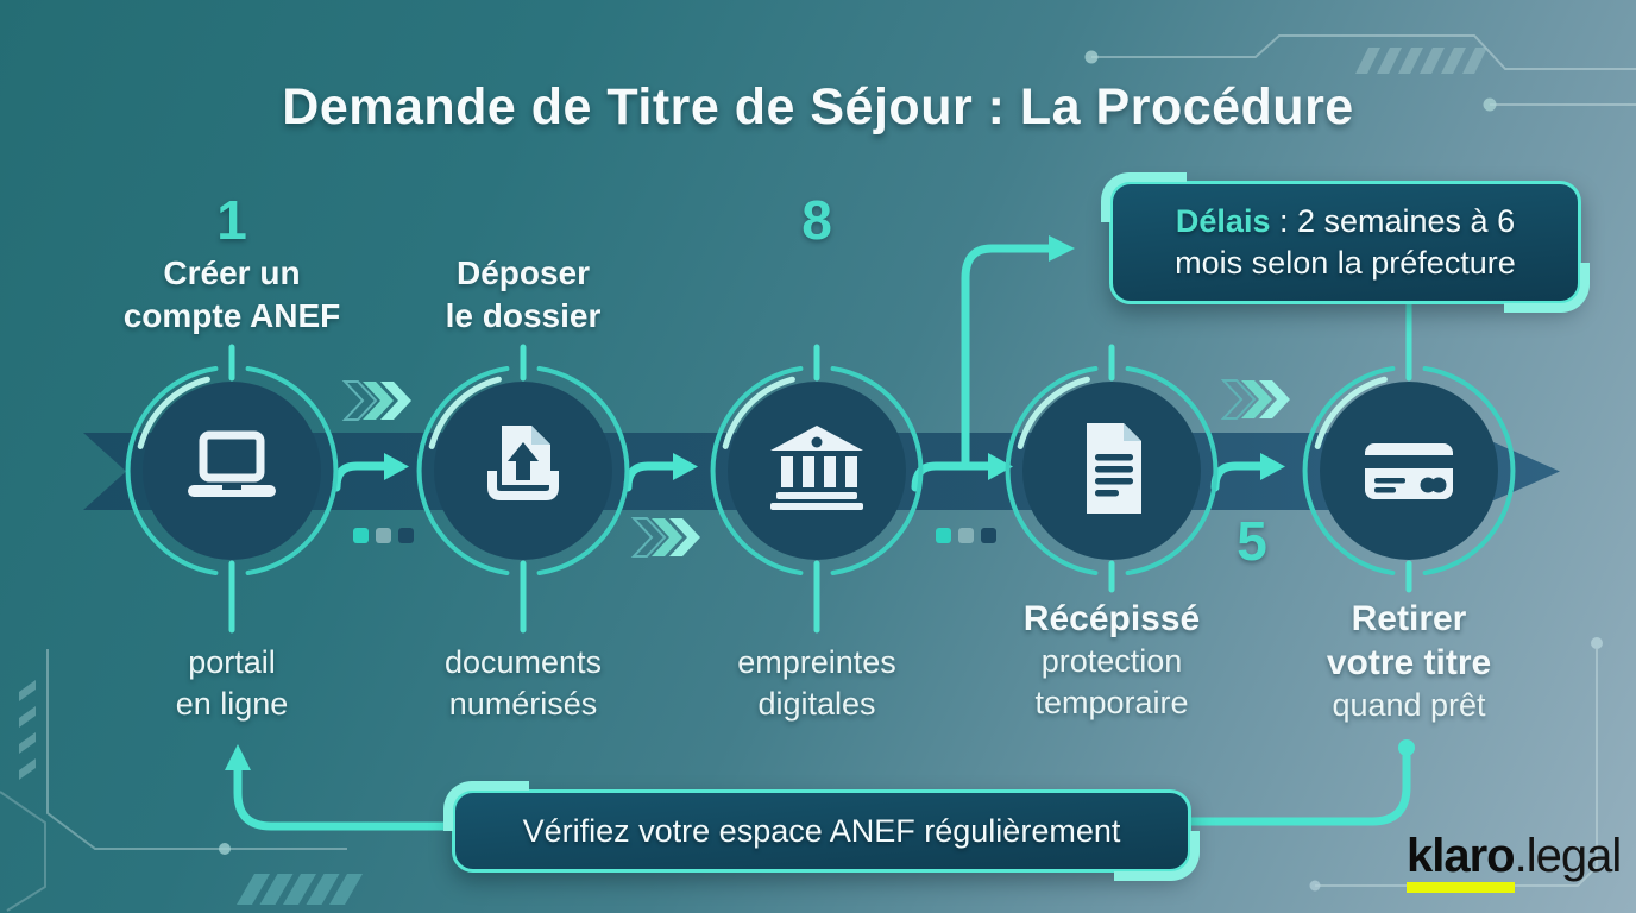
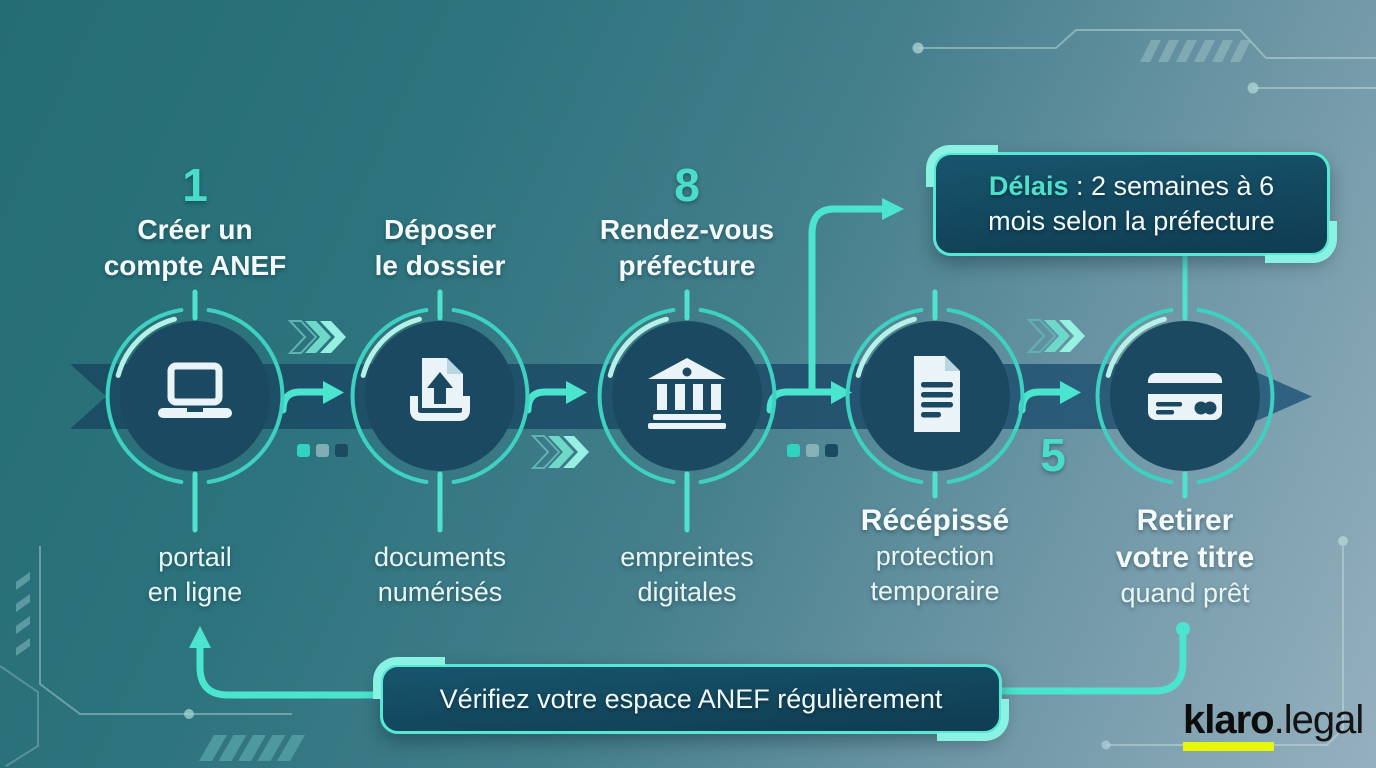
- Demande de Titre de Séjour : La Procédure
  1
  Créer un
  compte ANEF
  Déposer
  le dossier
  8
+ Rendez-vous
+ préfecture
  5
  portail
  en ligne
  documents
  numérisés
  empreintes
  digitales
  Récépissé
  protection
  temporaire
  Retirer
  votre titre
  quand prêt
  Délais : 2 semaines à 6 mois selon la préfecture
  Vérifiez votre espace ANEF régulièrement
  klaro
  .legal
